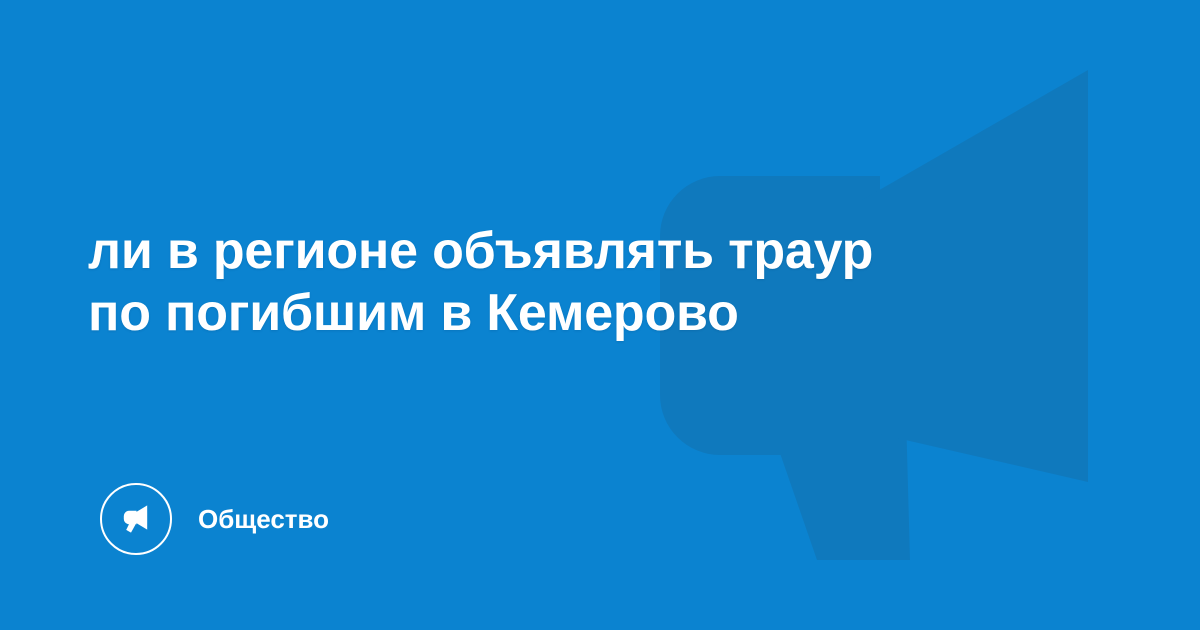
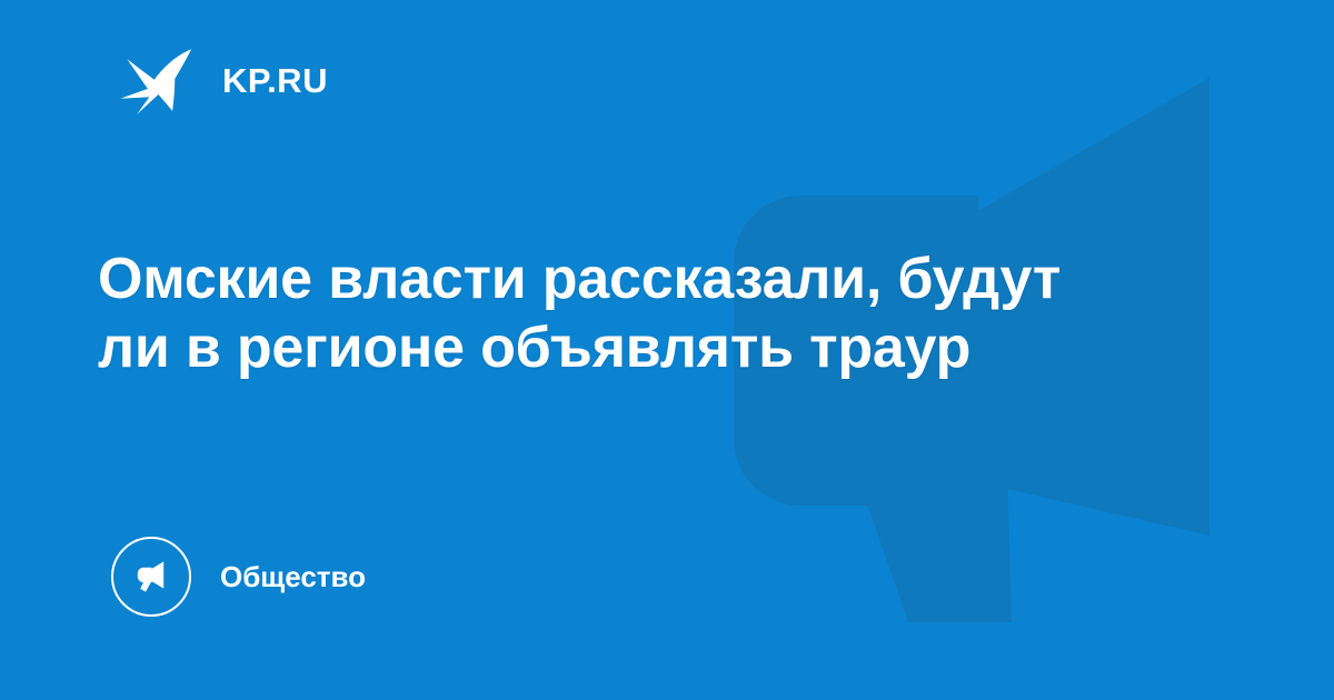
+ KP.RU
+ Омские власти рассказали, будут
  ли в регионе объявлять траур
- по погибшим в Кемерово
  Общество
